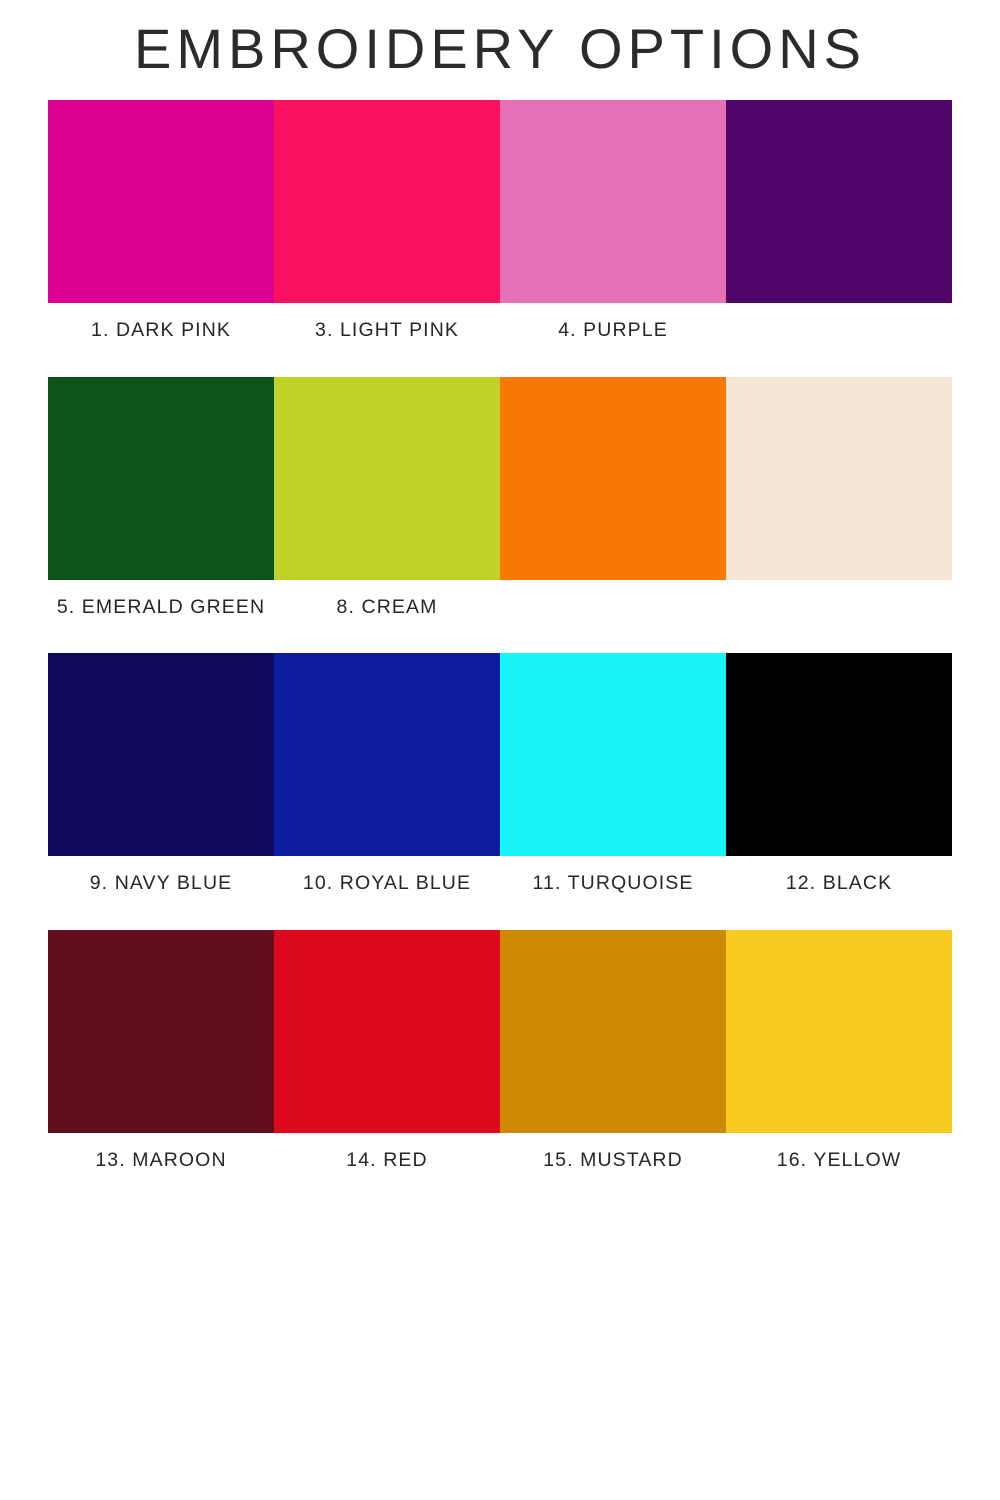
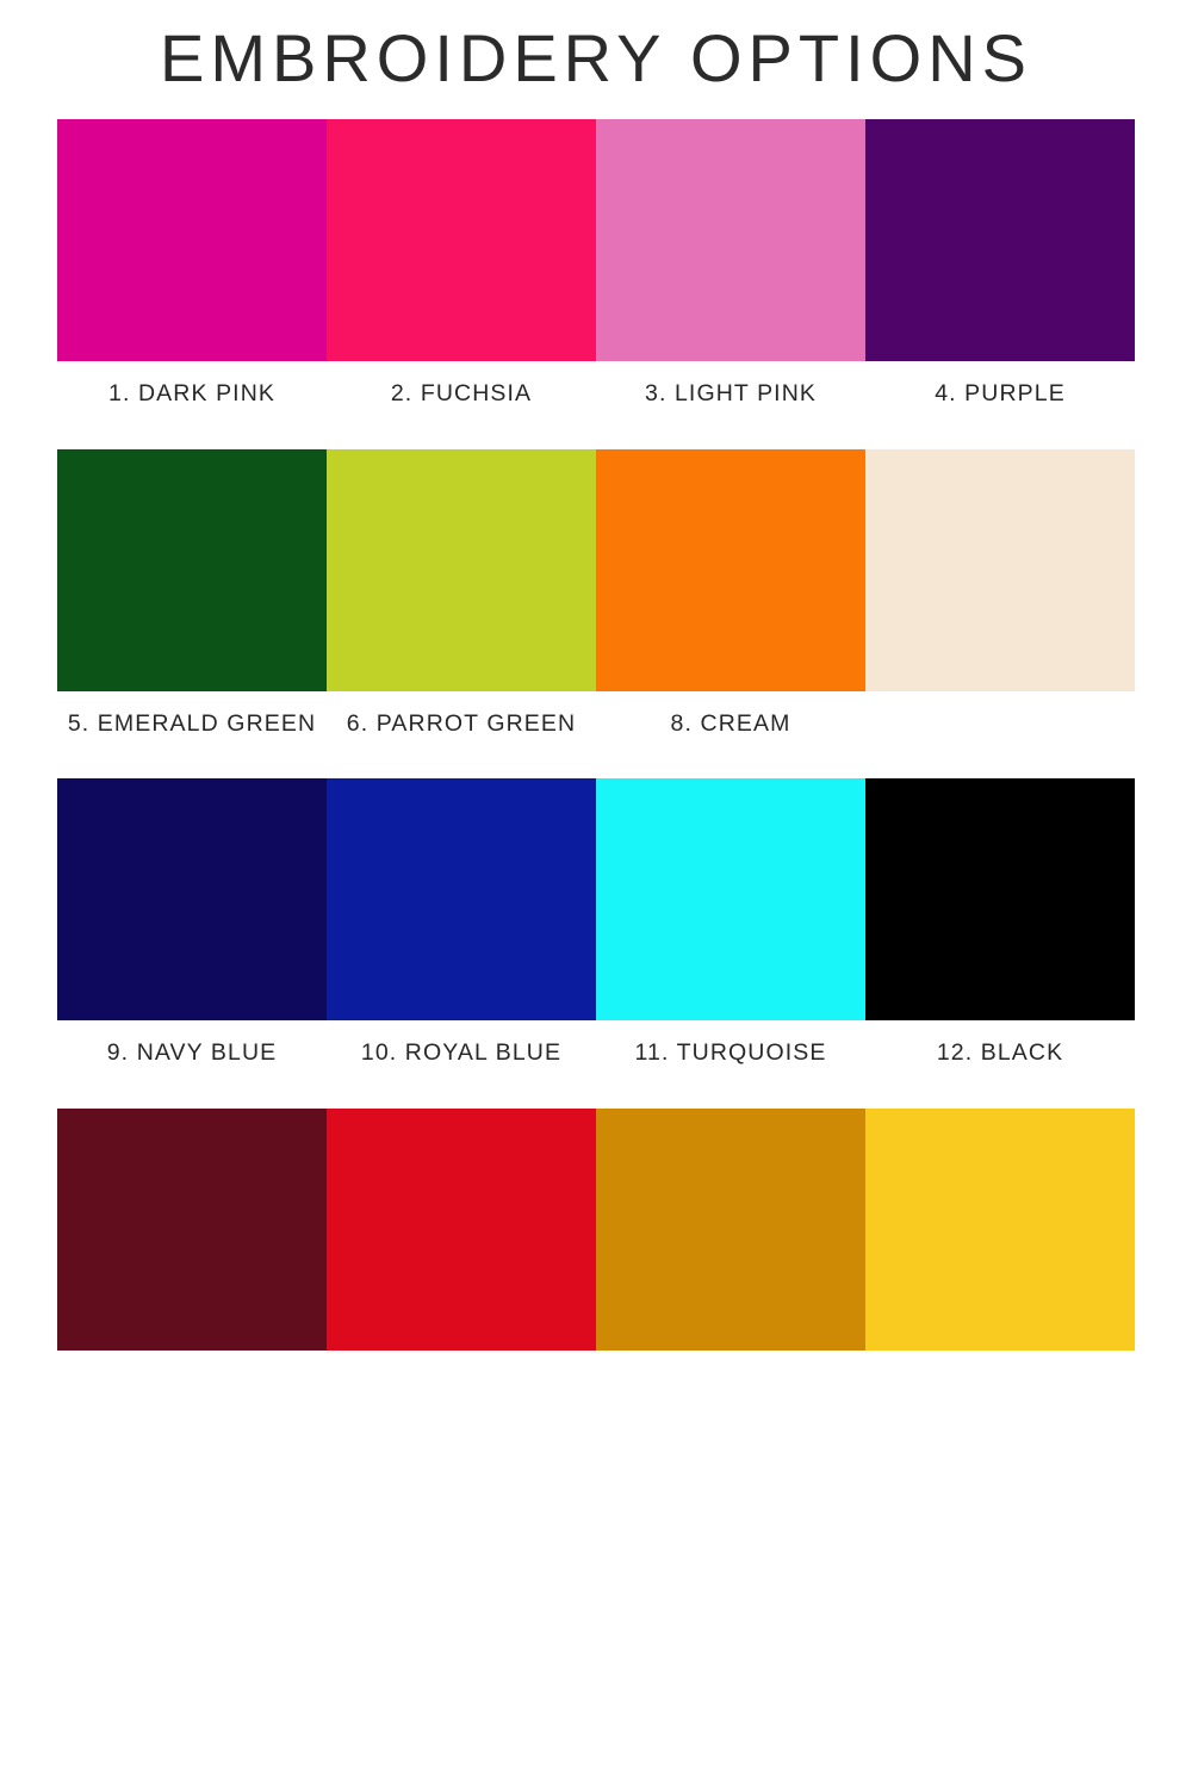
  EMBROIDERY OPTIONS
  1. DARK PINK
+ 2. FUCHSIA
  3. LIGHT PINK
  4. PURPLE
  5. EMERALD GREEN
+ 6. PARROT GREEN
  8. CREAM
  9. NAVY BLUE
  10. ROYAL BLUE
  11. TURQUOISE
  12. BLACK
- 13. MAROON
- 14. RED
- 15. MUSTARD
- 16. YELLOW
